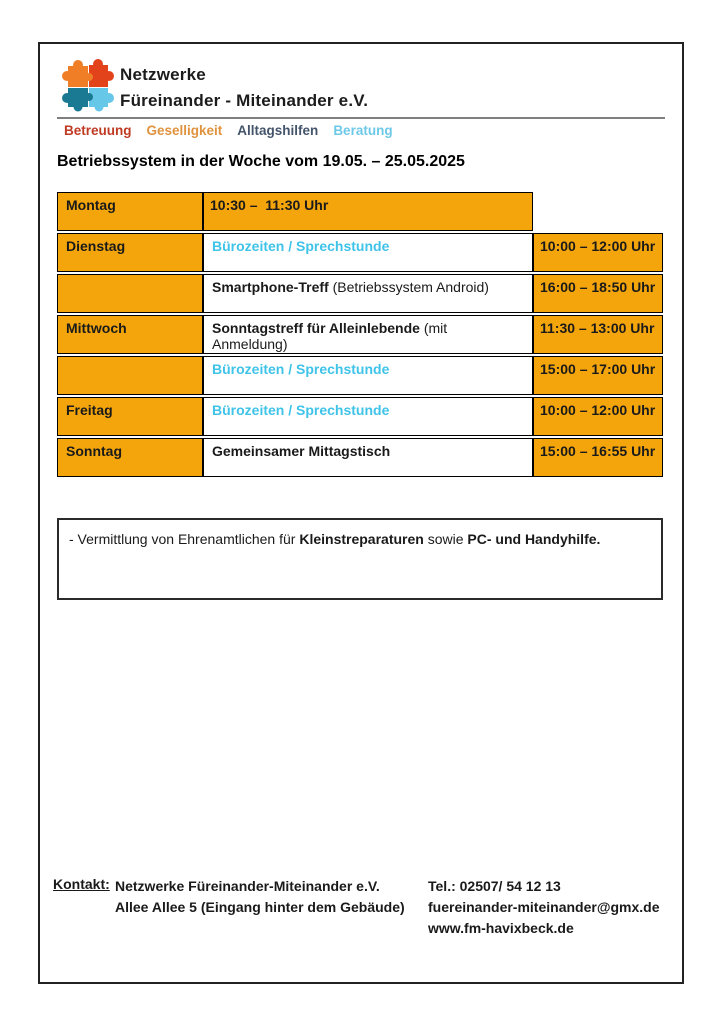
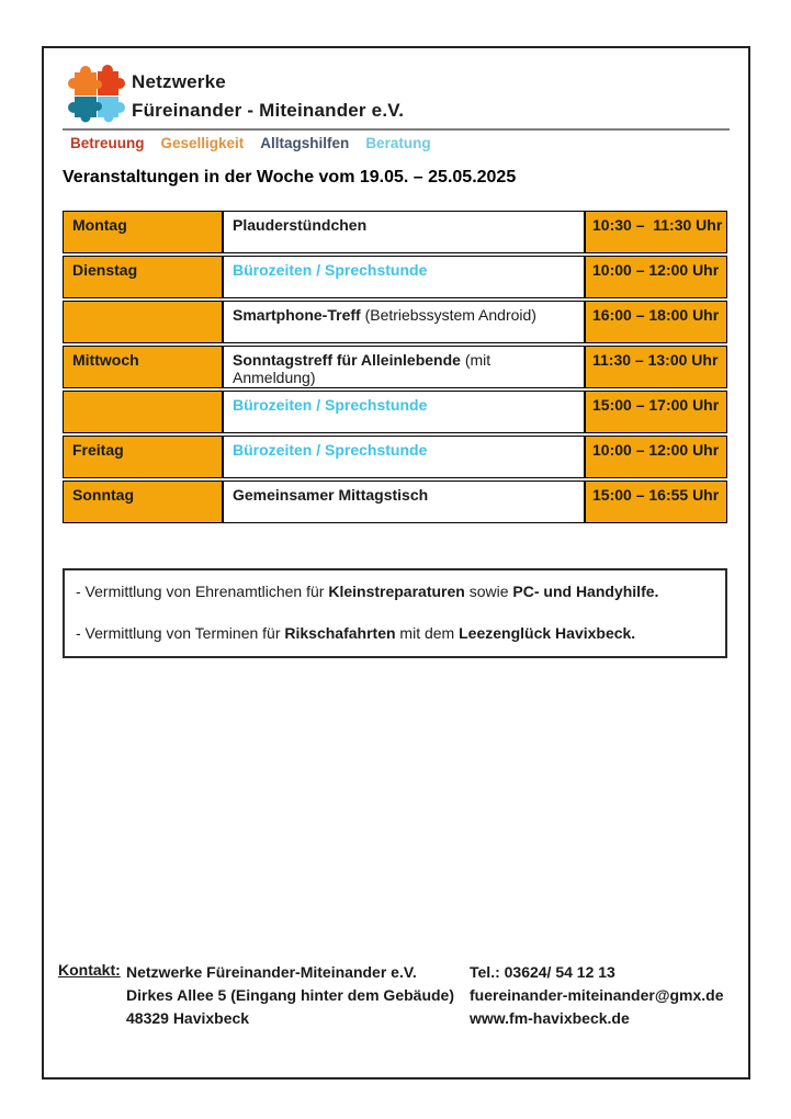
  Netzwerke
  Füreinander - Miteinander e.V.
  Betreuung
  Geselligkeit
  Alltagshilfen
  Beratung
- Betriebssystem in der Woche vom 19.05. – 25.05.2025
+ Veranstaltungen in der Woche vom 19.05. – 25.05.2025
  Montag
+ Plauderstündchen
  10:30 – 11:30 Uhr
  Dienstag
  Bürozeiten / Sprechstunde
  10:00 – 12:00 Uhr
  Smartphone-Treff (Betriebssystem Android)
- 16:00 – 18:50 Uhr
+ 16:00 – 18:00 Uhr
  Mittwoch
  Sonntagstreff für Alleinlebende (mit Anmeldung)
  11:30 – 13:00 Uhr
  Bürozeiten / Sprechstunde
  15:00 – 17:00 Uhr
  Freitag
  Bürozeiten / Sprechstunde
  10:00 – 12:00 Uhr
  Sonntag
  Gemeinsamer Mittagstisch
  15:00 – 16:55 Uhr
  - Vermittlung von Ehrenamtlichen für Kleinstreparaturen sowie PC- und Handyhilfe.
+ - Vermittlung von Terminen für Rikschafahrten mit dem Leezenglück Havixbeck.
  Kontakt:
  Netzwerke Füreinander-Miteinander e.V.
- Allee Allee 5 (Eingang hinter dem Gebäude)
+ Dirkes Allee 5 (Eingang hinter dem Gebäude)
+ 48329 Havixbeck
- Tel.: 02507/ 54 12 13
+ Tel.: 03624/ 54 12 13
  fuereinander-miteinander@gmx.de
  www.fm-havixbeck.de
